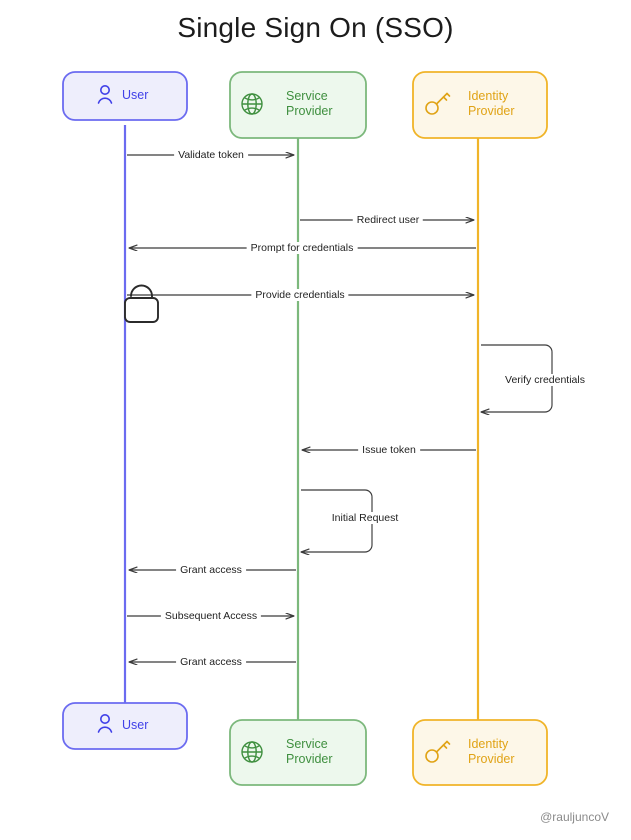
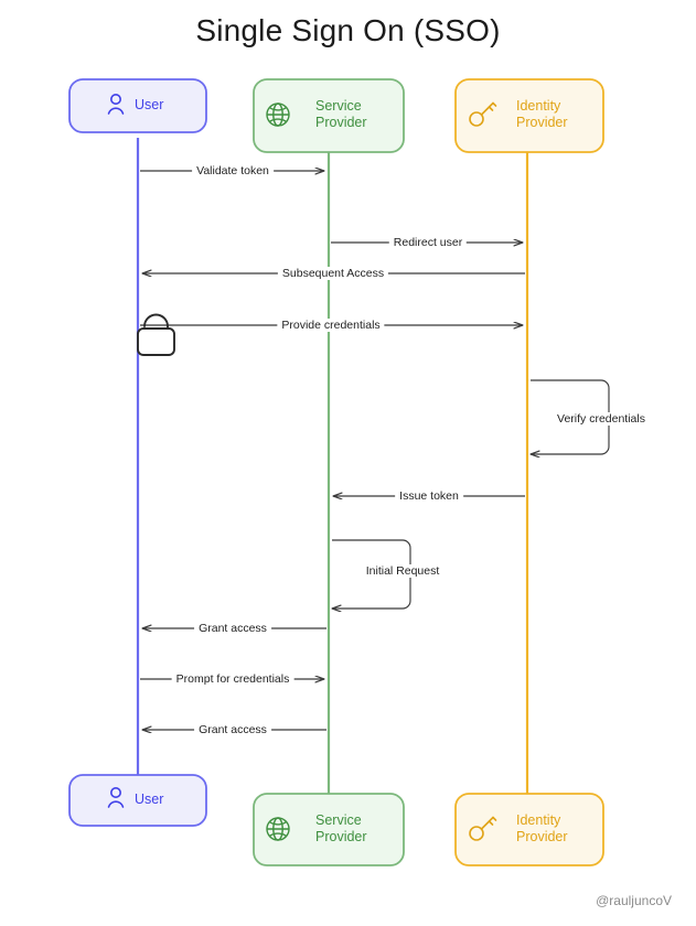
  Single Sign On (SSO)
  User
  Service
  Provider
  Identity
  Provider
  User
  Service
  Provider
  Identity
  Provider
  Validate token
  Redirect user
- Prompt for credentials
+ Subsequent Access
  Provide credentials
  Verify credentials
  Issue token
  Initial Request
  Grant access
- Subsequent Access
+ Prompt for credentials
  Grant access
  @rauljuncoV
